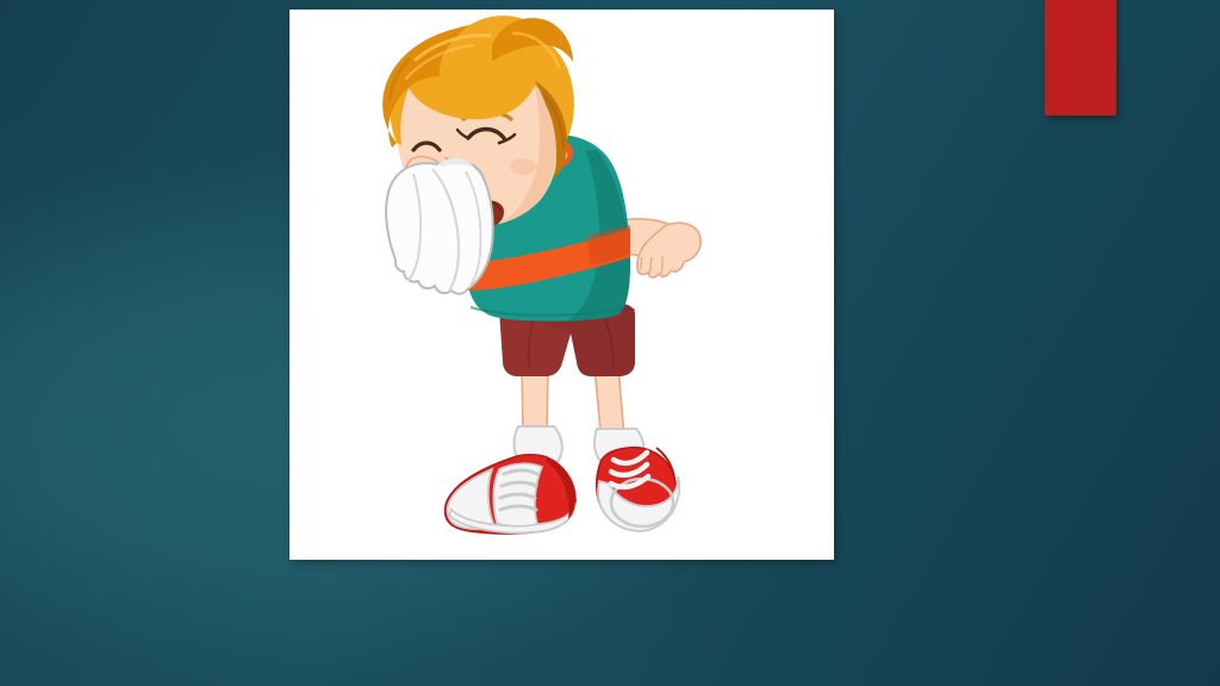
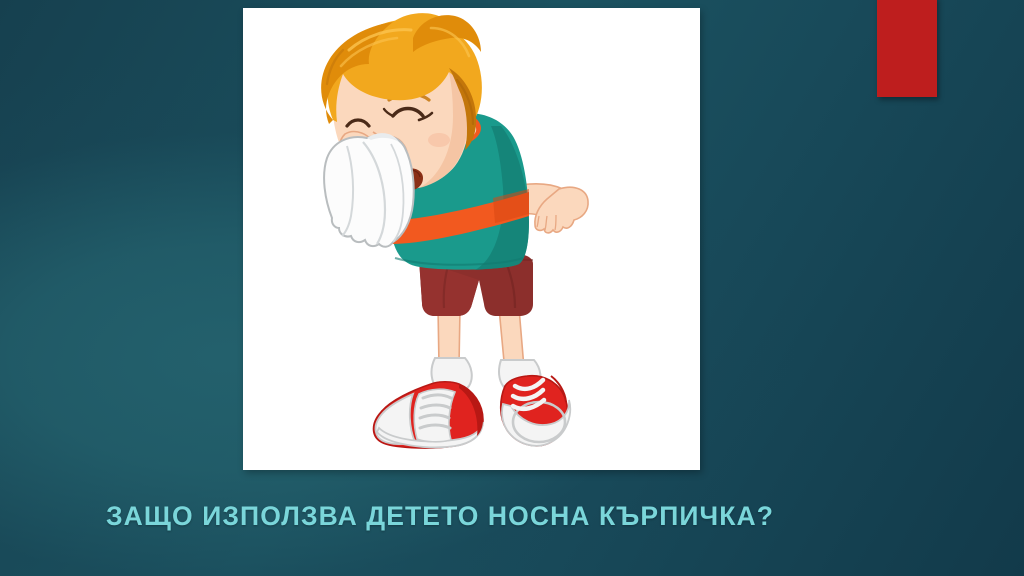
+ ЗАЩО ИЗПОЛЗВА ДЕТЕТО НОСНА КЪРПИЧКА?
